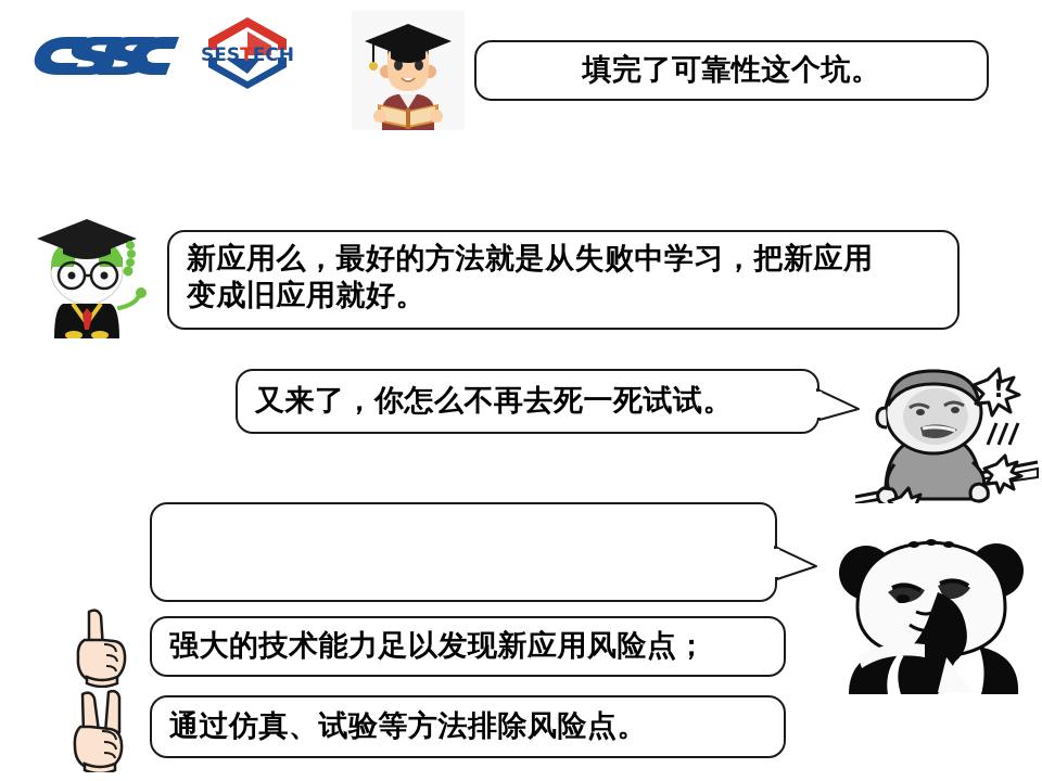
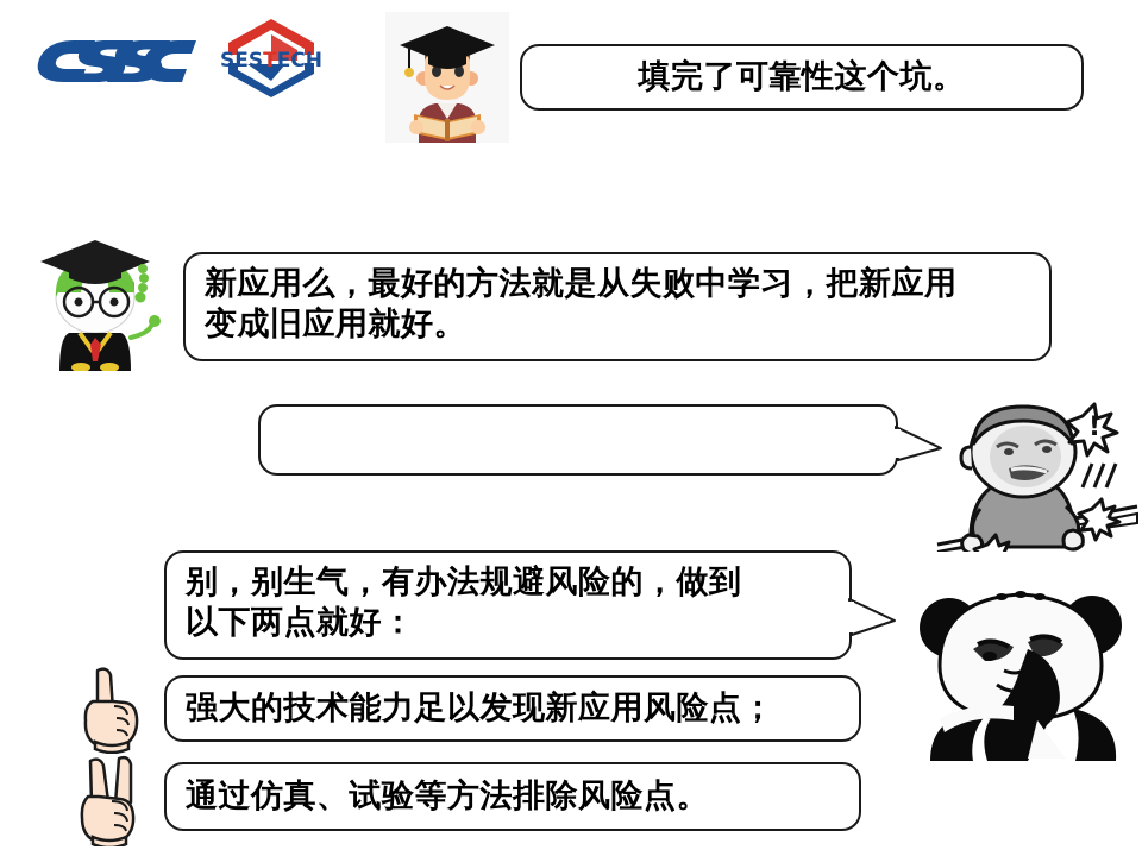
  SESTECH
  填完了可靠性这个坑。
  新应用么，最好的方法就是从失败中学习，把新应用
  变成旧应用就好。
- 又来了，你怎么不再去死一死试试。
  !
+ 别，别生气，有办法规避风险的，做到
+ 以下两点就好：
  强大的技术能力足以发现新应用风险点；
  通过仿真、试验等方法排除风险点。
